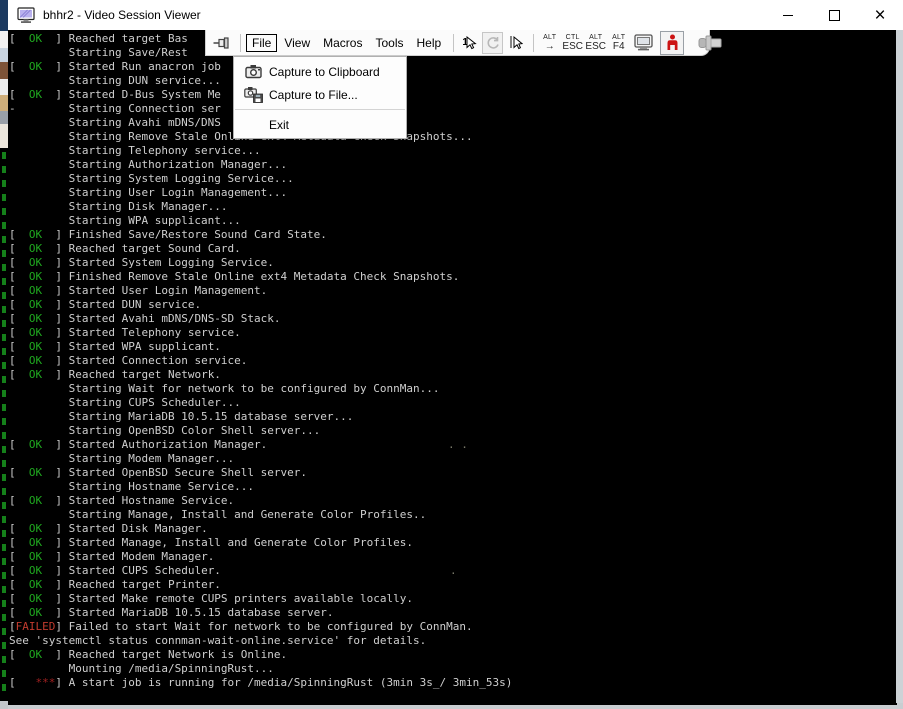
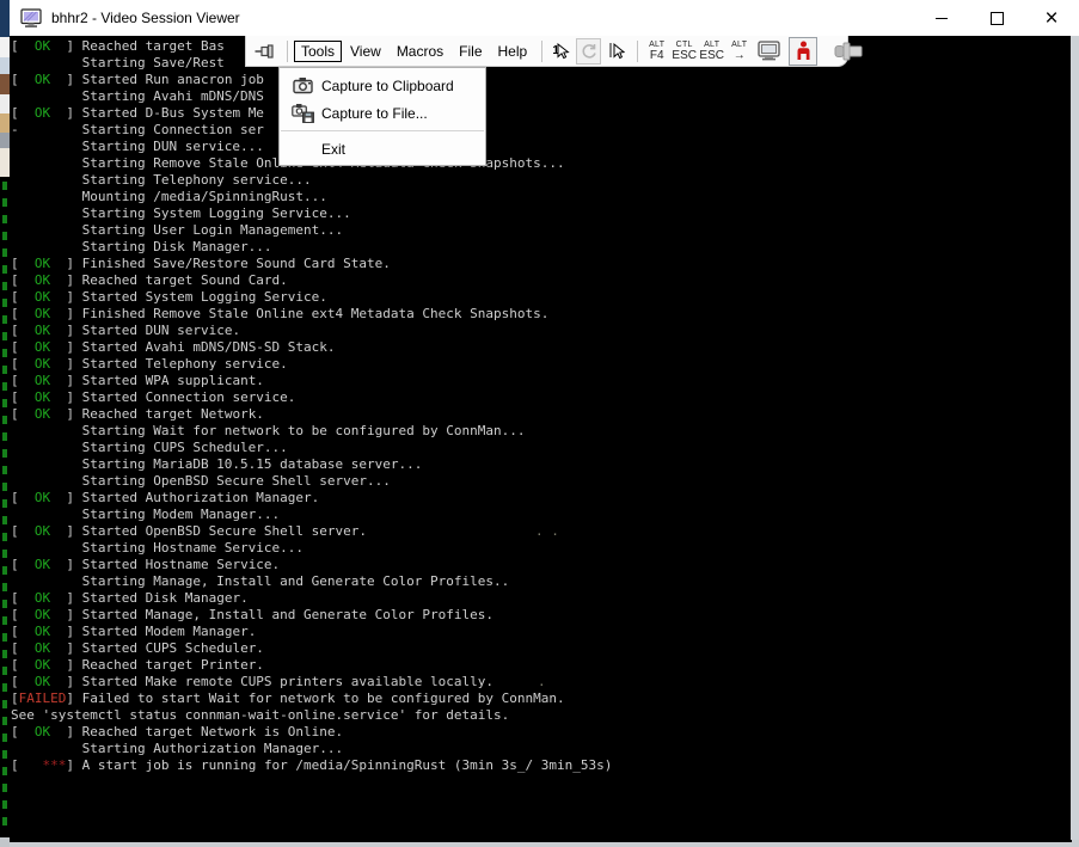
  bhhr2 - Video Session Viewer
  [ OK ] Reached target Bas
  Starting Save/Rest
  [ OK ] Started Run anacron job
- Starting DUN service...
+ Starting Avahi mDNS/DNS
  [ OK ] Started D-Bus System Me
  - Starting Connection ser
- Starting Avahi mDNS/DNS
+ Starting DUN service...
  Starting Telephony service...
- Starting Authorization Manager...
+ Mounting /media/SpinningRust...
  Starting System Logging Service...
  Starting User Login Management...
  Starting Disk Manager...
- Starting WPA supplicant...
  [ OK ] Finished Save/Restore Sound Card State.
  [ OK ] Reached target Sound Card.
  [ OK ] Started System Logging Service.
  [ OK ] Finished Remove Stale Online ext4 Metadata Check Snapshots.
- [ OK ] Started User Login Management.
  [ OK ] Started DUN service.
  [ OK ] Started Avahi mDNS/DNS-SD Stack.
  [ OK ] Started Telephony service.
  [ OK ] Started WPA supplicant.
  [ OK ] Started Connection service.
  [ OK ] Reached target Network.
  Starting Wait for network to be configured by ConnMan...
  Starting CUPS Scheduler...
  Starting MariaDB 10.5.15 database server...
- Starting OpenBSD Color Shell server...
+ Starting OpenBSD Secure Shell server...
  [ OK ] Started Authorization Manager.
  Starting Modem Manager...
  [ OK ] Started OpenBSD Secure Shell server.
  Starting Hostname Service...
  [ OK ] Started Hostname Service.
  Starting Manage, Install and Generate Color Profiles..
  [ OK ] Started Disk Manager.
  [ OK ] Started Manage, Install and Generate Color Profiles.
  [ OK ] Started Modem Manager.
  [ OK ] Started CUPS Scheduler.
  [ OK ] Reached target Printer.
  [ OK ] Started Make remote CUPS printers available locally.
- [ OK ] Started MariaDB 10.5.15 database server.
  [FAILED] Failed to start Wait for network to be configured by ConnMan.
  See 'systemctl status connman-wait-online.service' for details.
  [ OK ] Reached target Network is Online.
- Mounting /media/SpinningRust...
+ Starting Authorization Manager...
  [ ***] A start job is running for /media/SpinningRust (3min 3s_/ 3min_53s)
- File
+ Tools
  View
  Macros
- Tools
+ File
  Help
  1
- →
+ F4
  ESC
  ESC
- F4
+ →
  Capture to Clipboard
  Capture to File...
  Exit
  . .
  .
